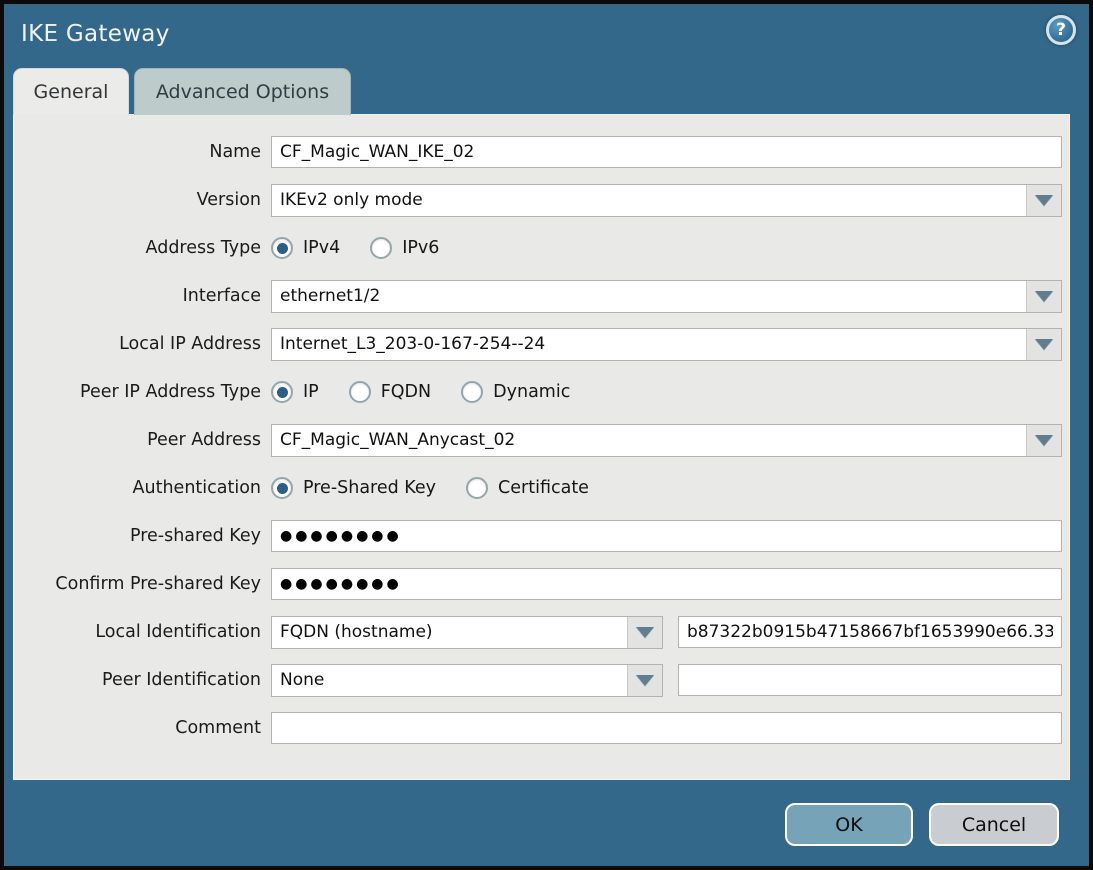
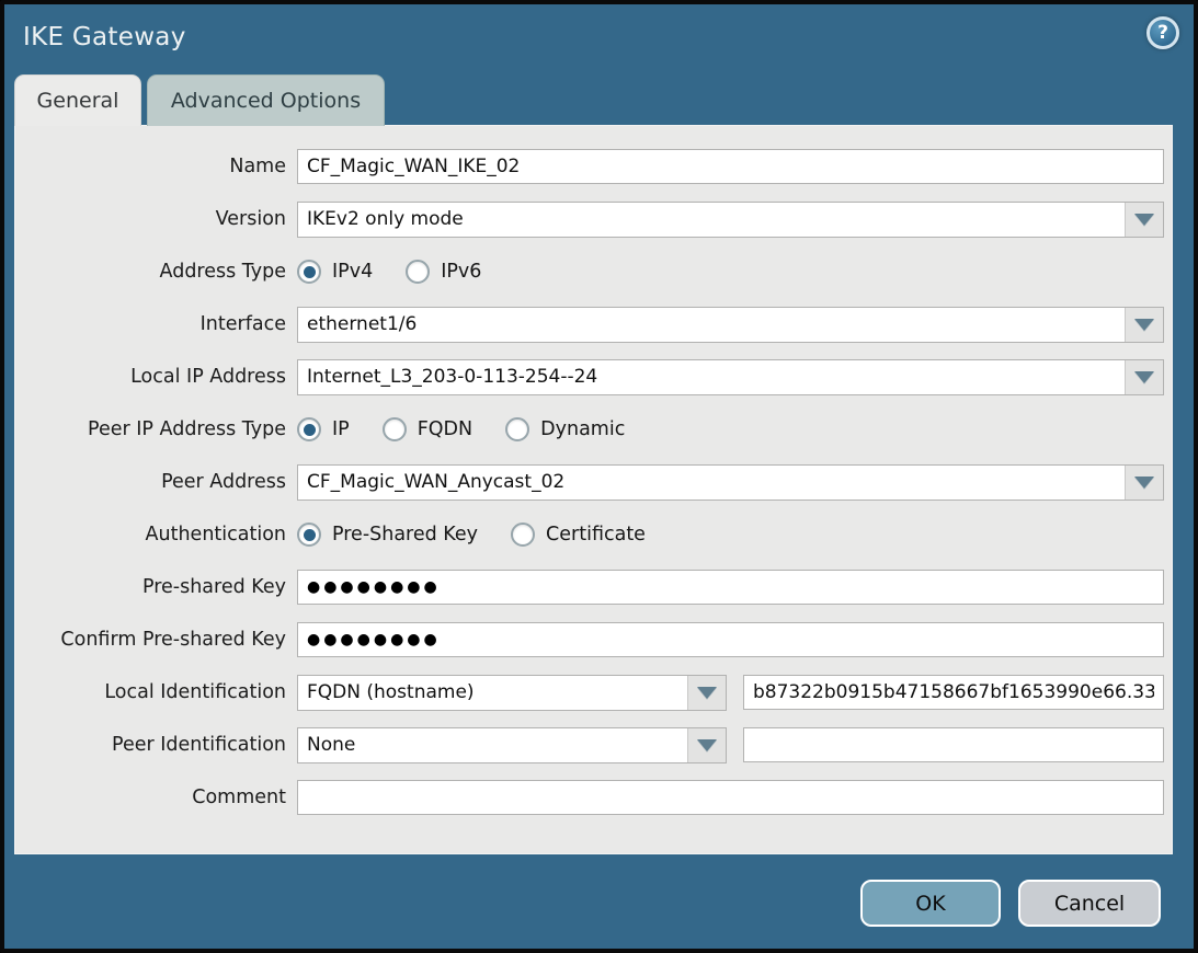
  IKE Gateway
  ?
  General
  Advanced Options
  Name
  CF_Magic_WAN_IKE_02
  Version
  IKEv2 only mode
  Address Type
  IPv4
  IPv6
  Interface
- ethernet1/2
+ ethernet1/6
  Local IP Address
- Internet_L3_203-0-167-254--24
+ Internet_L3_203-0-113-254--24
  Peer IP Address Type
  IP
  FQDN
  Dynamic
  Peer Address
  CF_Magic_WAN_Anycast_02
  Authentication
  Pre-Shared Key
  Certificate
  Pre-shared Key
  ●●●●●●●●
  Confirm Pre-shared Key
  ●●●●●●●●
  Local Identification
  FQDN (hostname)
  b87322b0915b47158667bf1653990e66.33
  Peer Identification
  None
  Comment
  OK
  Cancel
